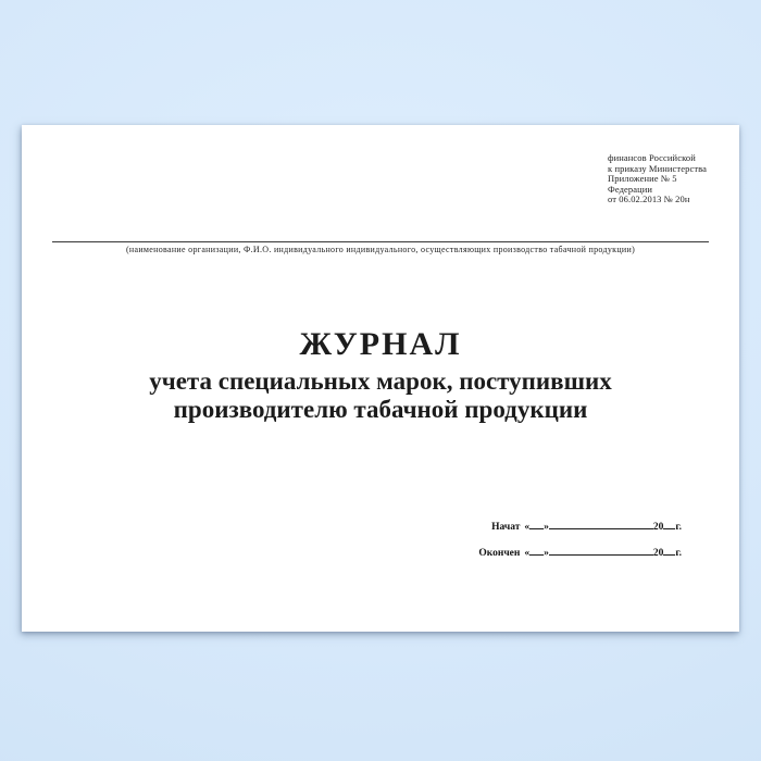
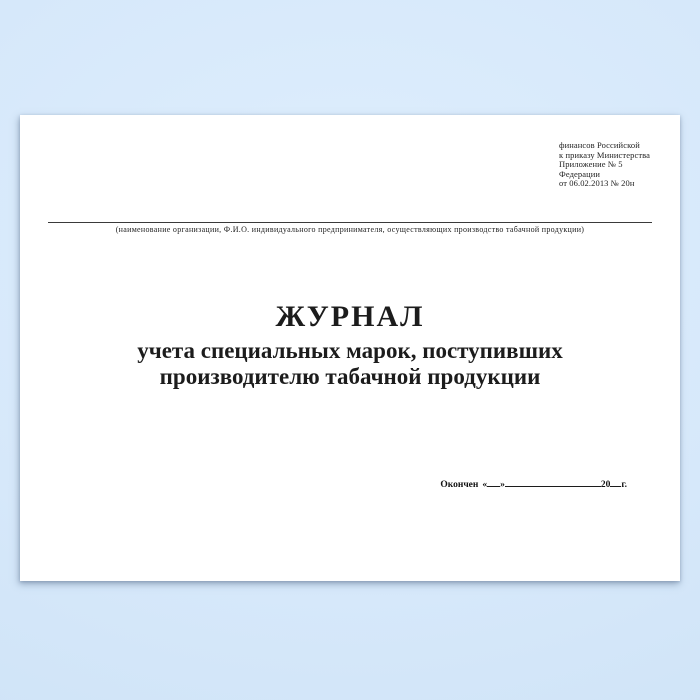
  финансов Российской
  к приказу Министерства
  Приложение № 5
  Федерации
  от 06.02.2013 № 20н
- (наименование организации, Ф.И.О. индивидуального индивидуального, осуществляющих производство табачной продукции)
+ (наименование организации, Ф.И.О. индивидуального предпринимателя, осуществляющих производство табачной продукции)
  ЖУРНАЛ
  учета специальных марок, поступивших
  производителю табачной продукции
- Начат « » 20 г.
  Окончен « » 20 г.
